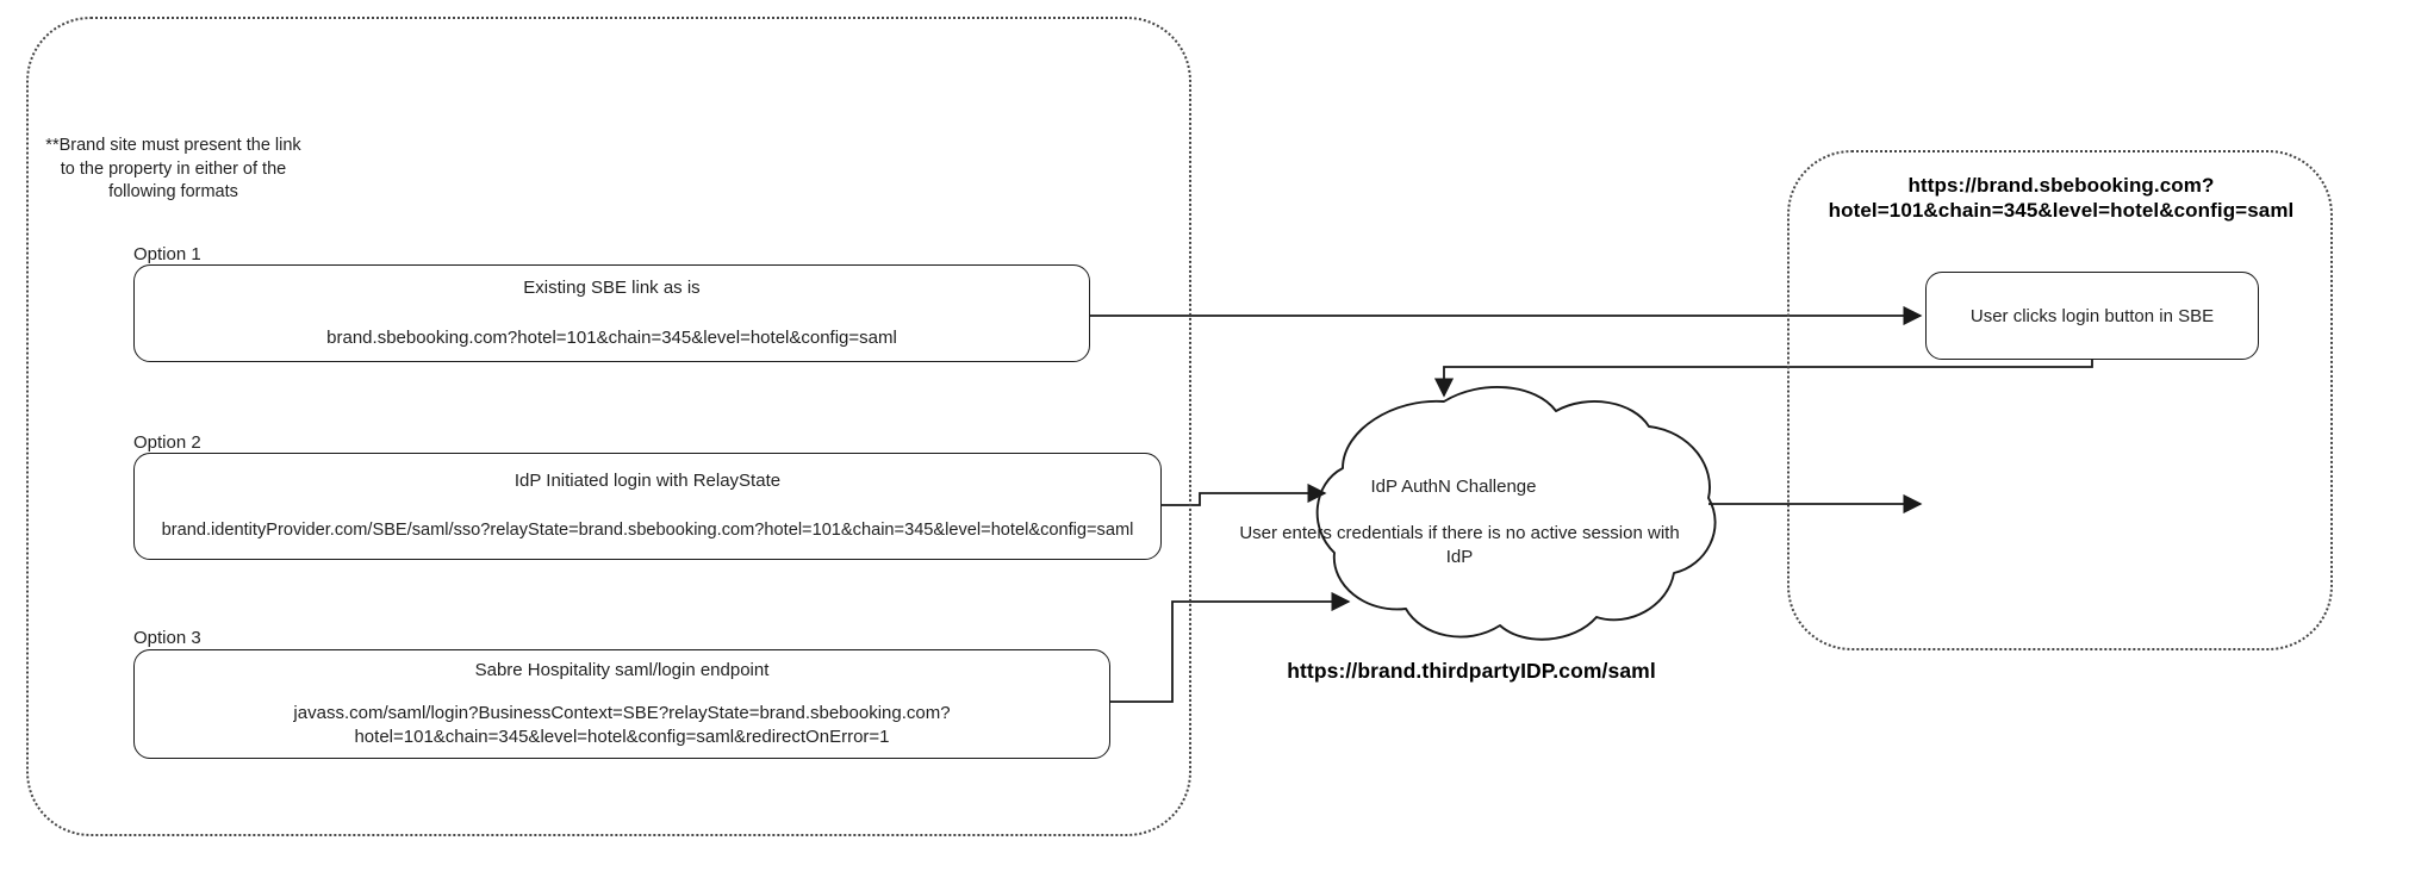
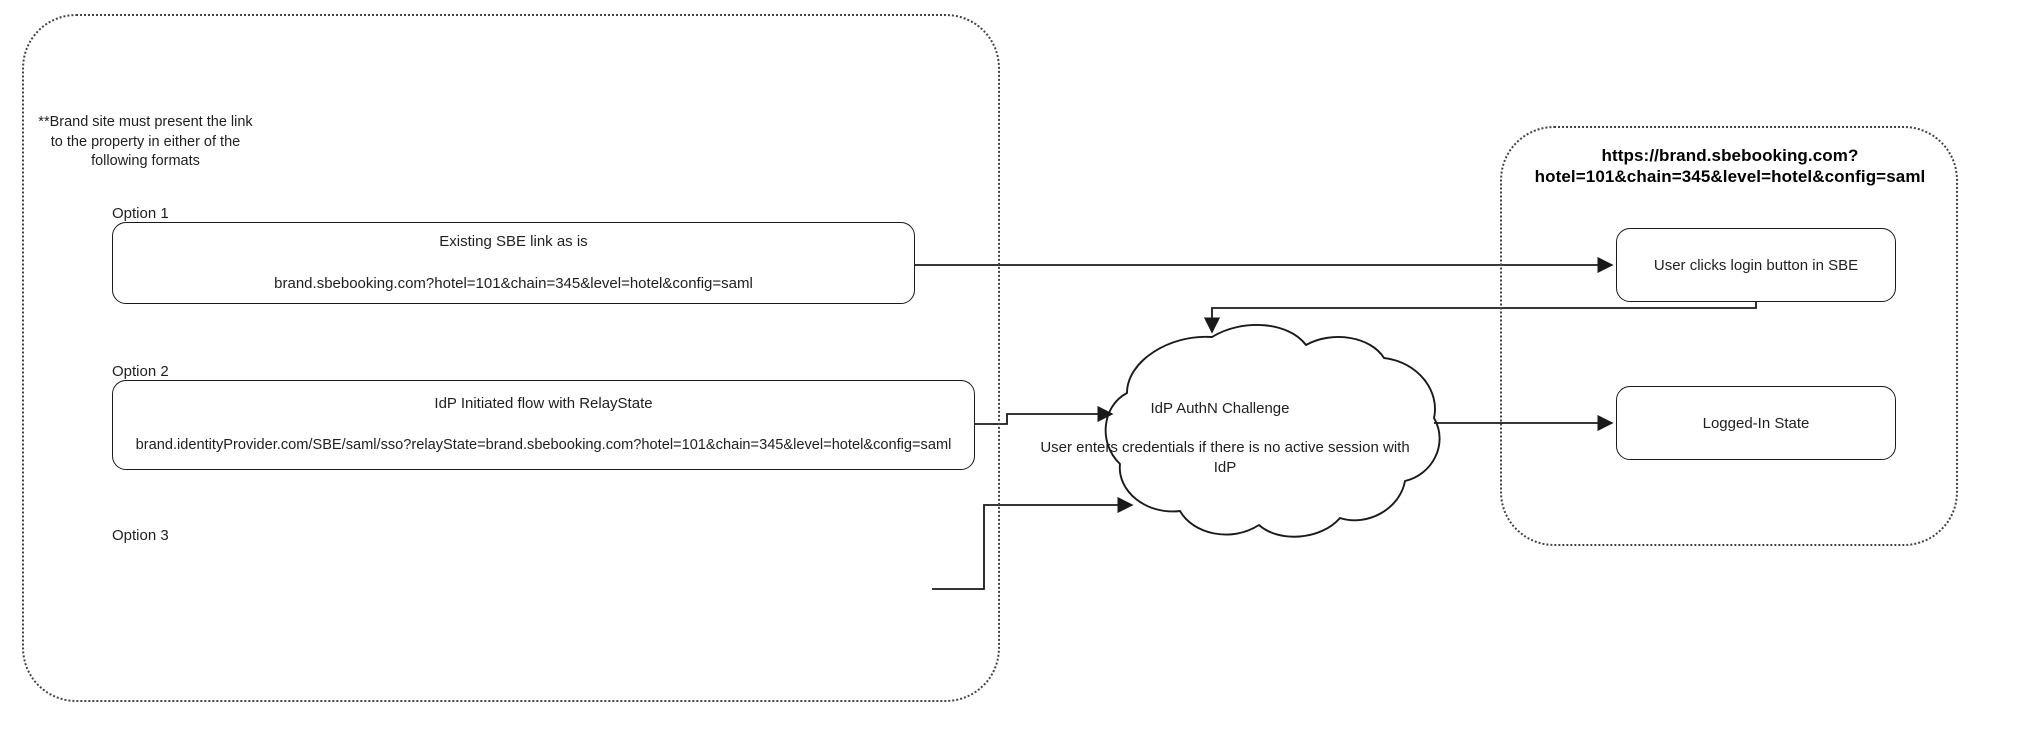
  **Brand site must present the link to the property in either of the following formats
  Option 1
  Existing SBE link as is
  brand.sbebooking.com?hotel=101&chain=345&level=hotel&config=saml
  Option 2
- IdP Initiated login with RelayState
+ IdP Initiated flow with RelayState
  brand.identityProvider.com/SBE/saml/sso?relayState=brand.sbebooking.com?hotel=101&chain=345&level=hotel&config=saml
  Option 3
- Sabre Hospitality saml/login endpoint
- javass.com/saml/login?BusinessContext=SBE?relayState=brand.sbebooking.com?
- hotel=101&chain=345&level=hotel&config=saml&redirectOnError=1
  IdP AuthN Challenge
  User enters credentials if there is no active session with IdP
- https://brand.thirdpartyIDP.com/saml
  https://brand.sbebooking.com?
  hotel=101&chain=345&level=hotel&config=saml
  User clicks login button in SBE
+ Logged-In State
